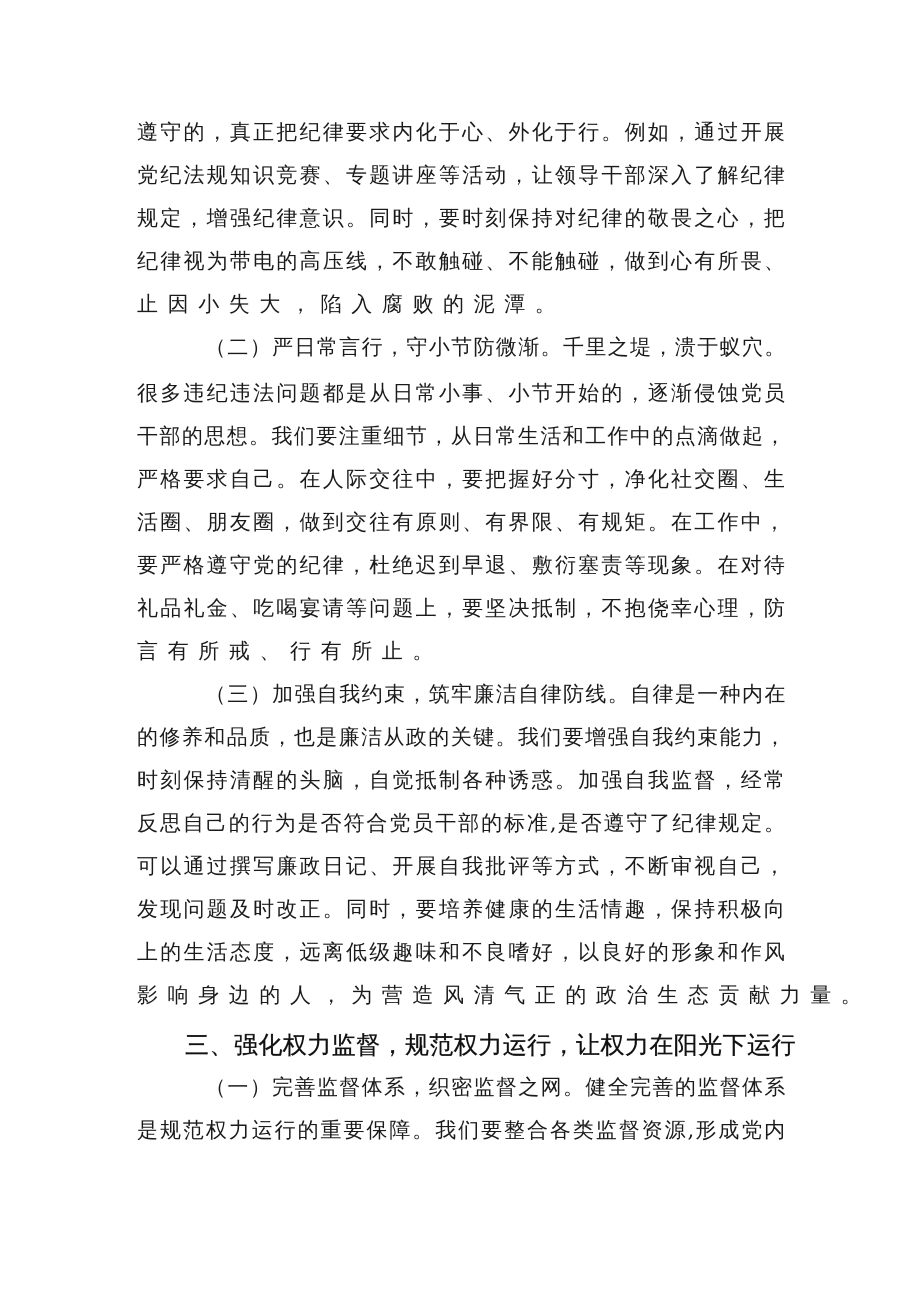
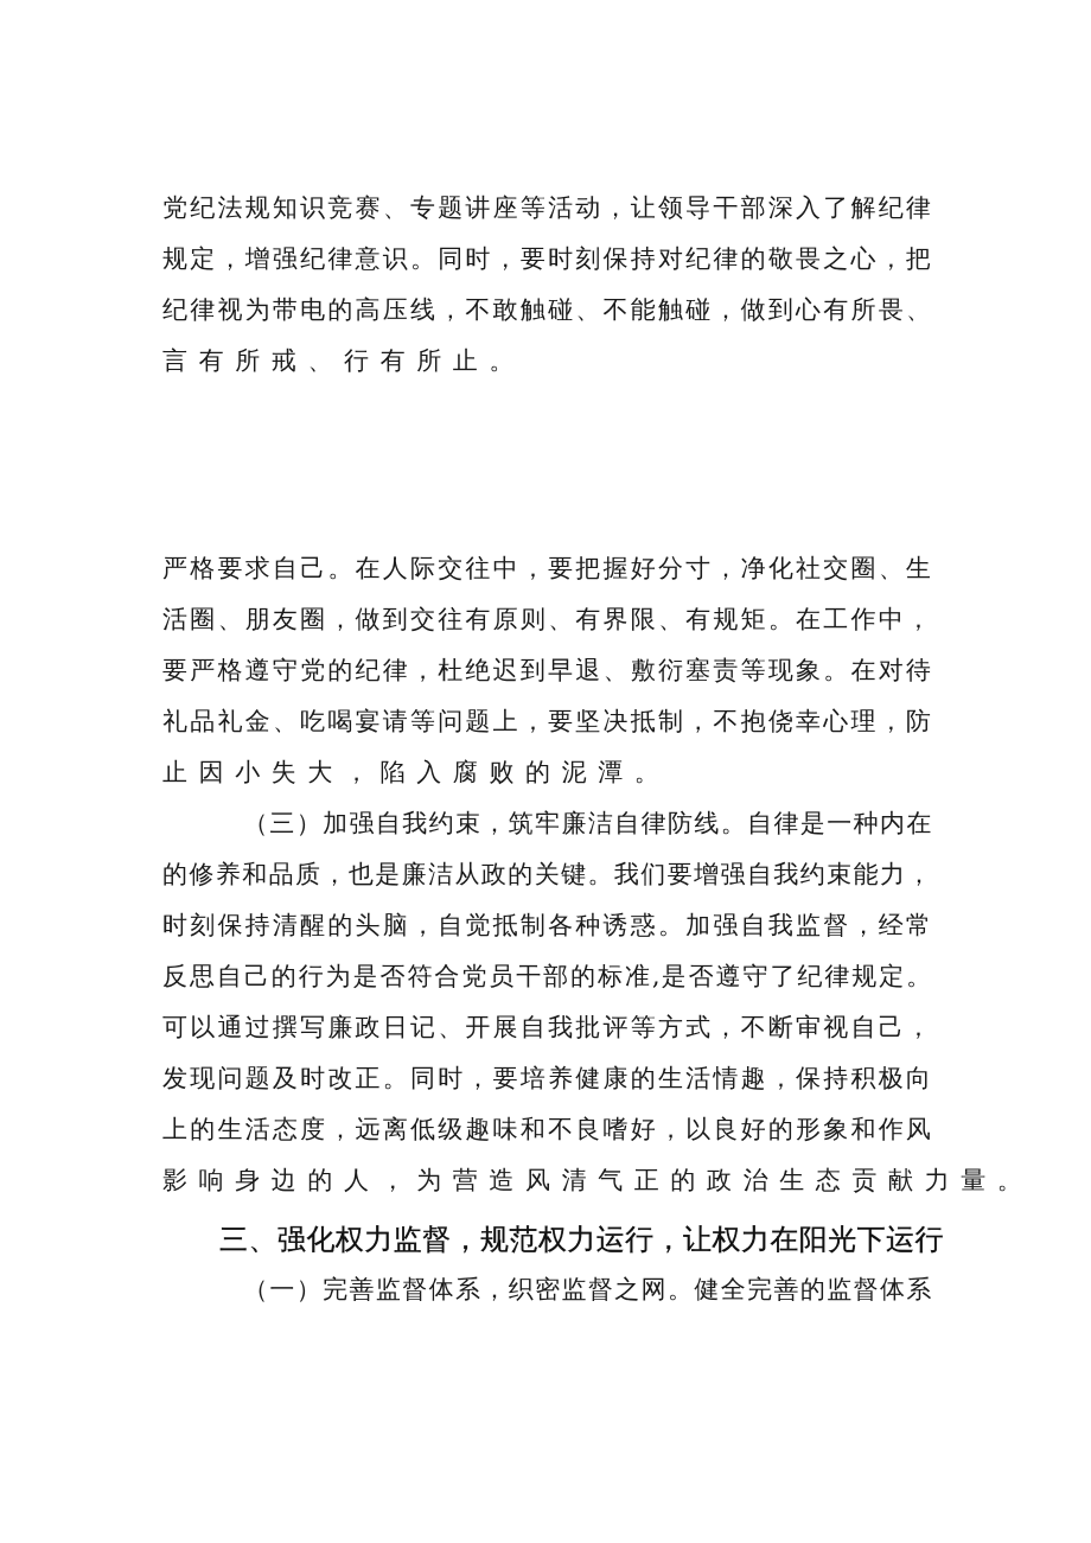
- 遵 守 的 ， 真 正 把 纪 律 要 求 内 化 于 心 、 外 化 于 行 。 例 如 ， 通 过 开 展
  党 纪 法 规 知 识 竞 赛 、 专 题 讲 座 等 活 动 ， 让 领 导 干 部 深 入 了 解 纪 律
  规 定 ， 增 强 纪 律 意 识 。 同 时 ， 要 时 刻 保 持 对 纪 律 的 敬 畏 之 心 ， 把
  纪 律 视 为 带 电 的 高 压 线 ， 不 敢 触 碰 、 不 能 触 碰 ， 做 到 心 有 所 畏 、
- 止因小失大，陷入腐败的泥潭。
+ 言有所戒、行有所止。
- （ 二 ） 严 日 常 言 行 ， 守 小 节 防 微 渐 。 千 里 之 堤 ， 溃 于 蚁 穴 。
- 很 多 违 纪 违 法 问 题 都 是 从 日 常 小 事 、 小 节 开 始 的 ， 逐 渐 侵 蚀 党 员
- 干 部 的 思 想 。 我 们 要 注 重 细 节 ， 从 日 常 生 活 和 工 作 中 的 点 滴 做 起 ，
  严 格 要 求 自 己 。 在 人 际 交 往 中 ， 要 把 握 好 分 寸 ， 净 化 社 交 圈 、 生
  活 圈 、 朋 友 圈 ， 做 到 交 往 有 原 则 、 有 界 限 、 有 规 矩 。 在 工 作 中 ，
  要 严 格 遵 守 党 的 纪 律 ， 杜 绝 迟 到 早 退 、 敷 衍 塞 责 等 现 象 。 在 对 待
  礼 品 礼 金 、 吃 喝 宴 请 等 问 题 上 ， 要 坚 决 抵 制 ， 不 抱 侥 幸 心 理 ， 防
- 言有所戒、行有所止。
+ 止因小失大，陷入腐败的泥潭。
  （ 三 ） 加 强 自 我 约 束 ， 筑 牢 廉 洁 自 律 防 线 。 自 律 是 一 种 内 在
  的 修 养 和 品 质 ， 也 是 廉 洁 从 政 的 关 键 。 我 们 要 增 强 自 我 约 束 能 力 ，
  时 刻 保 持 清 醒 的 头 脑 ， 自 觉 抵 制 各 种 诱 惑 。 加 强 自 我 监 督 ， 经 常
  反 思 自 己 的 行 为 是 否 符 合 党 员 干 部 的 标 准 , 是 否 遵 守 了 纪 律 规 定 。
  可 以 通 过 撰 写 廉 政 日 记 、 开 展 自 我 批 评 等 方 式 ， 不 断 审 视 自 己 ，
  发 现 问 题 及 时 改 正 。 同 时 ， 要 培 养 健 康 的 生 活 情 趣 ， 保 持 积 极 向
  上 的 生 活 态 度 ， 远 离 低 级 趣 味 和 不 良 嗜 好 ， 以 良 好 的 形 象 和 作 风
  影响身边的人，为营造风清气正的政治生态贡献力量。
  三 、 强 化 权 力 监 督 ， 规 范 权 力 运 行 ， 让 权 力 在 阳 光 下 运 行
  （ 一 ） 完 善 监 督 体 系 ， 织 密 监 督 之 网 。 健 全 完 善 的 监 督 体 系
- 是 规 范 权 力 运 行 的 重 要 保 障 。 我 们 要 整 合 各 类 监 督 资 源 , 形 成 党 内
